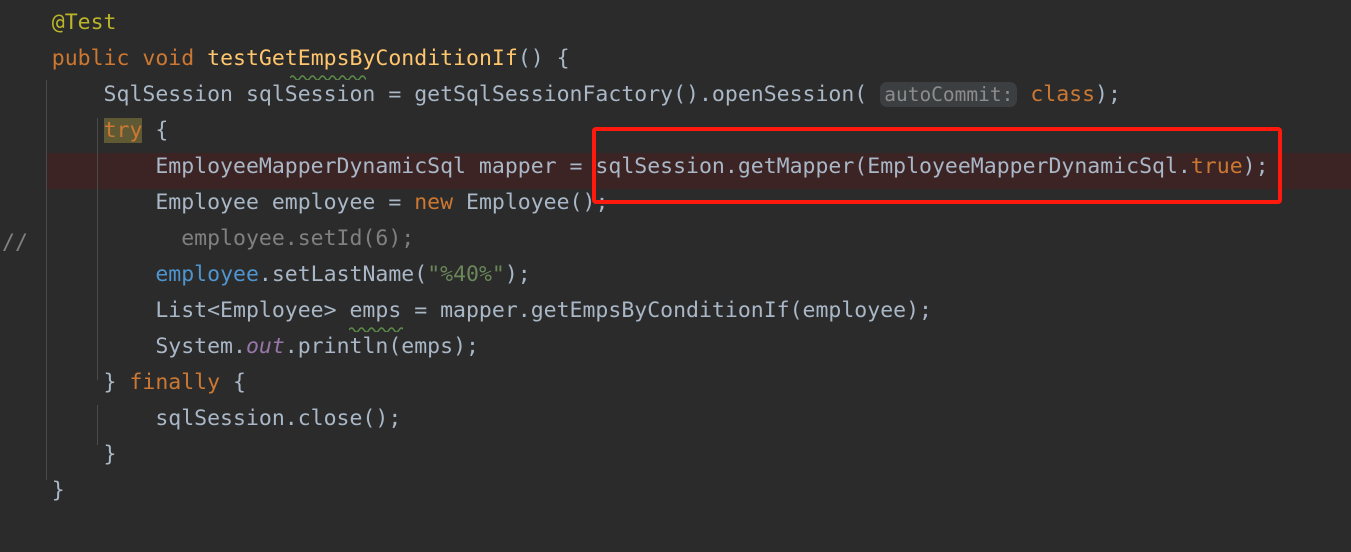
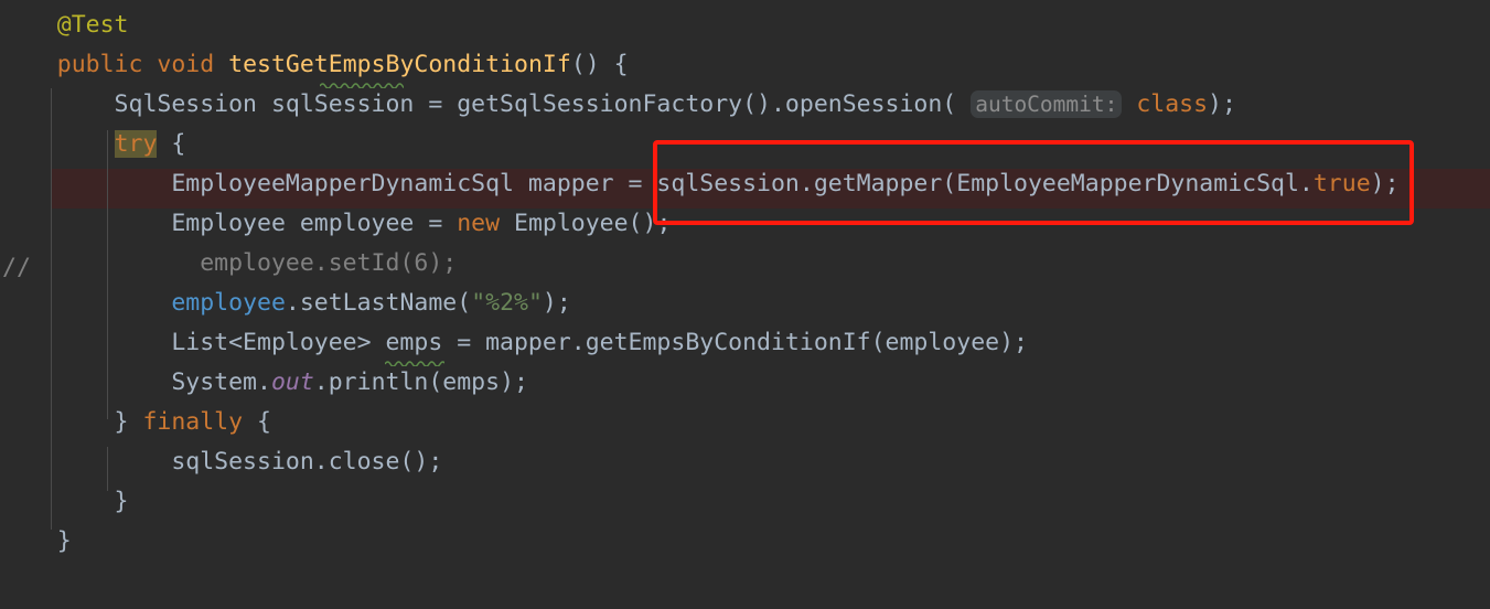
  //
  @Test
  public void testGetEmpsByConditionIf() {
  SqlSession sqlSession = getSqlSessionFactory().openSession( autoCommit: class);
  try {
  EmployeeMapperDynamicSql mapper = sqlSession.getMapper(EmployeeMapperDynamicSql.true);
  Employee employee = new Employee();
  employee.setId(6);
- employee.setLastName("%40%");
+ employee.setLastName("%2%");
  List<Employee> emps = mapper.getEmpsByConditionIf(employee);
  System.out.println(emps);
  } finally {
  sqlSession.close();
  }
  }
